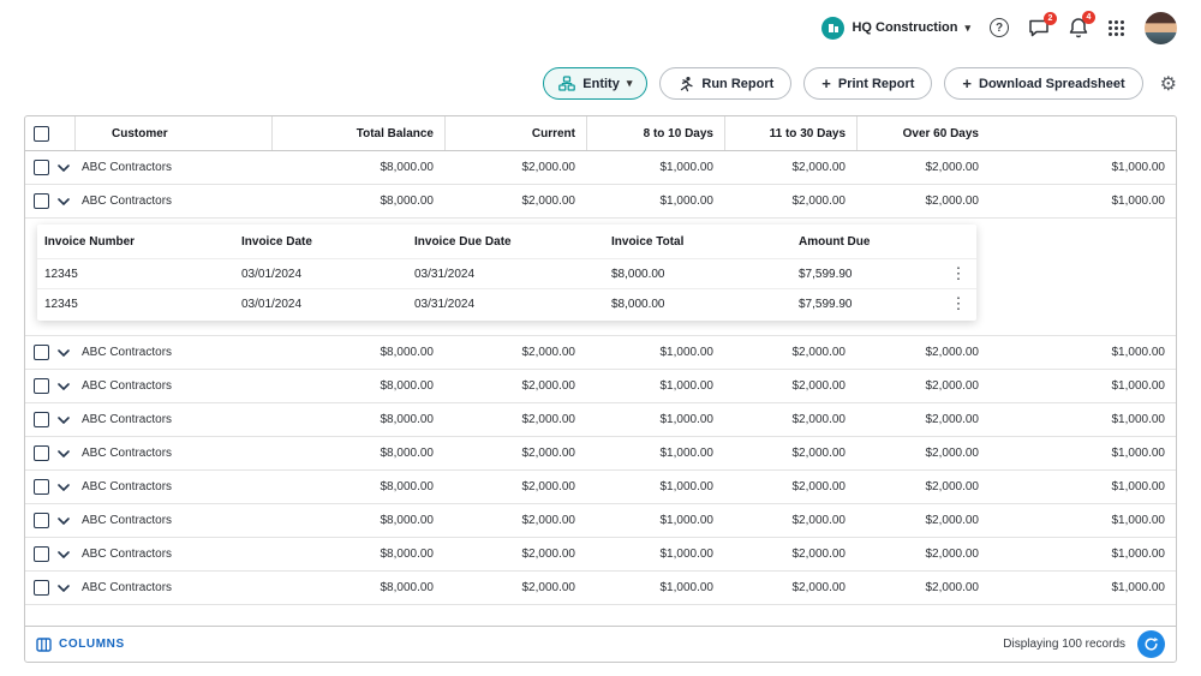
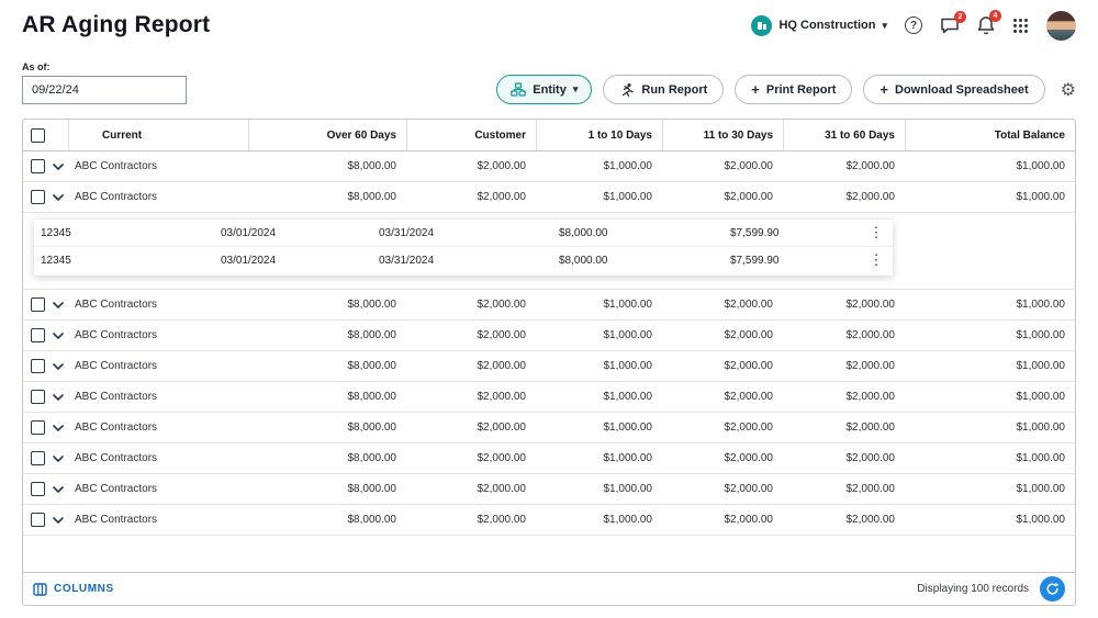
+ AR Aging Report
  HQ Construction
  ▾
  ?
+ As of:
+ 09/22/24
  Entity
  ▾
  Run Report
  +
  Print Report
  +
  Download Spreadsheet
  ⚙
- Customer
+ Current
- Total Balance
+ Over 60 Days
- Current
+ Customer
- 8 to 10 Days
+ 1 to 10 Days
  11 to 30 Days
+ 31 to 60 Days
- Over 60 Days
+ Total Balance
  ABC Contractors
  $8,000.00
  $2,000.00
  $1,000.00
  $2,000.00
  $2,000.00
  $1,000.00
  ABC Contractors
  $8,000.00
  $2,000.00
  $1,000.00
  $2,000.00
  $2,000.00
  $1,000.00
- Invoice Number
- Invoice Date
- Invoice Due Date
- Invoice Total
- Amount Due
  12345
  03/01/2024
  03/31/2024
  $8,000.00
  $7,599.90
  ⋮
  12345
  03/01/2024
  03/31/2024
  $8,000.00
  $7,599.90
  ⋮
  ABC Contractors
  $8,000.00
  $2,000.00
  $1,000.00
  $2,000.00
  $2,000.00
  $1,000.00
  ABC Contractors
  $8,000.00
  $2,000.00
  $1,000.00
  $2,000.00
  $2,000.00
  $1,000.00
  ABC Contractors
  $8,000.00
  $2,000.00
  $1,000.00
  $2,000.00
  $2,000.00
  $1,000.00
  ABC Contractors
  $8,000.00
  $2,000.00
  $1,000.00
  $2,000.00
  $2,000.00
  $1,000.00
  ABC Contractors
  $8,000.00
  $2,000.00
  $1,000.00
  $2,000.00
  $2,000.00
  $1,000.00
  ABC Contractors
  $8,000.00
  $2,000.00
  $1,000.00
  $2,000.00
  $2,000.00
  $1,000.00
  ABC Contractors
  $8,000.00
  $2,000.00
  $1,000.00
  $2,000.00
  $2,000.00
  $1,000.00
  ABC Contractors
  $8,000.00
  $2,000.00
  $1,000.00
  $2,000.00
  $2,000.00
  $1,000.00
  COLUMNS
  Displaying 100 records
